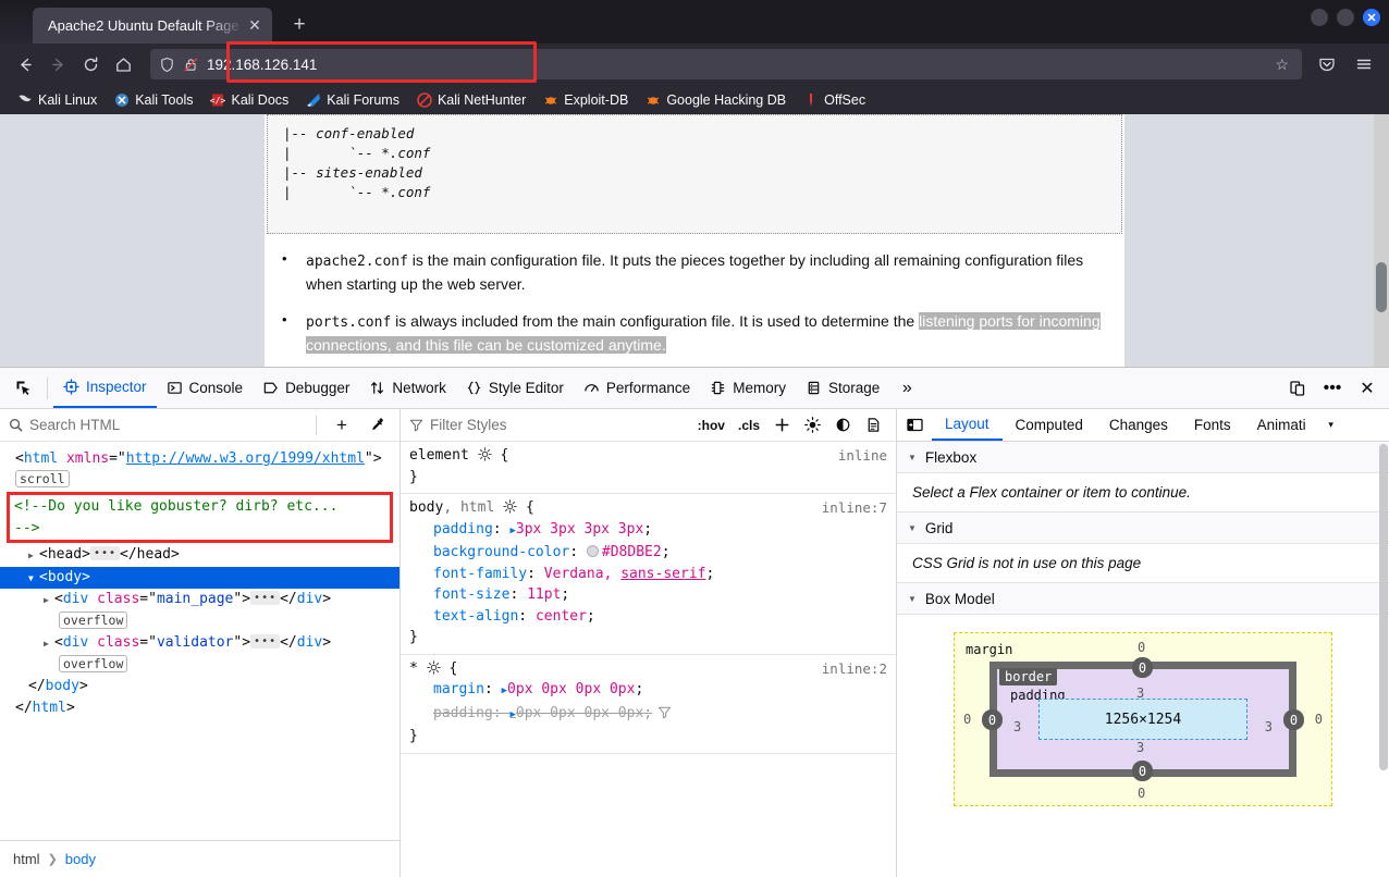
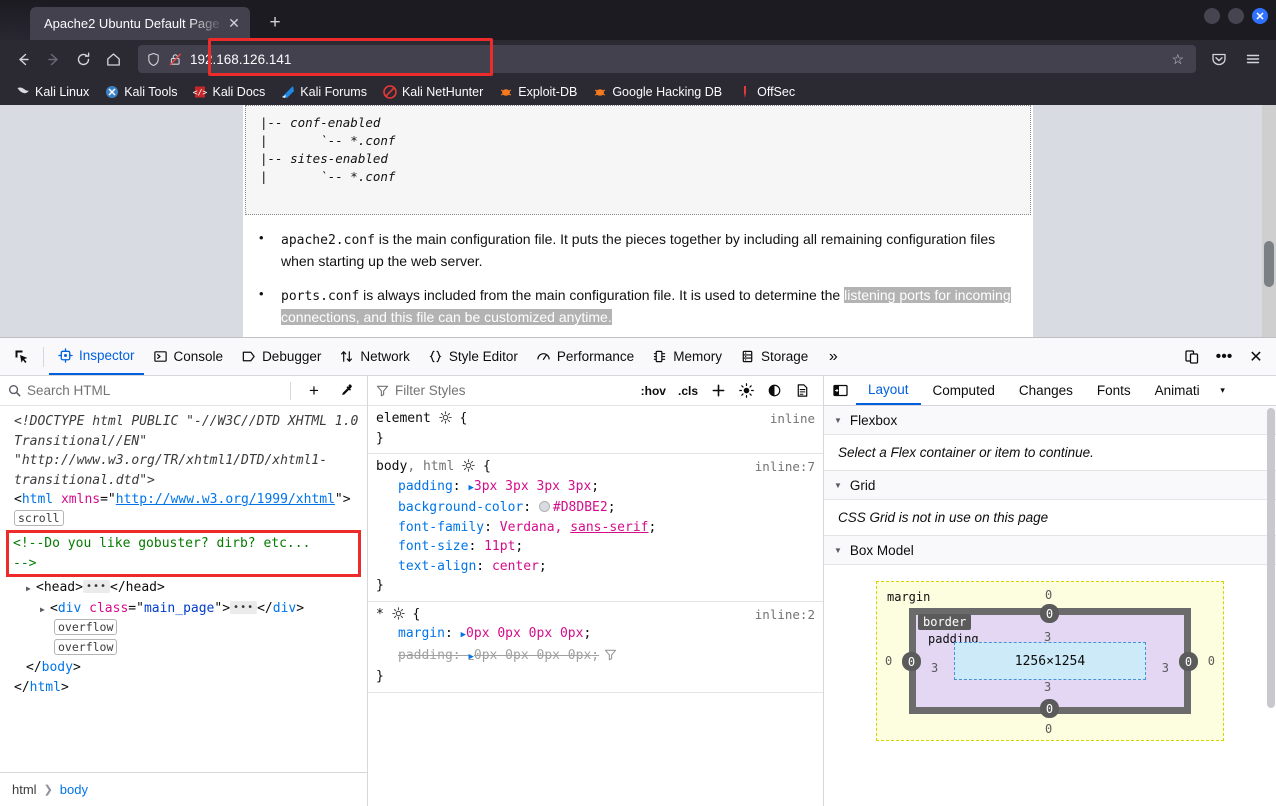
  Apache2 Ubuntu Default Page
  ✕
  +
  ✕
  192.168.126.141
  ☆
  Kali Linux
  Kali Tools
  </>
  Kali Docs
  Kali Forums
  Kali NetHunter
  Exploit-DB
  Google Hacking DB
  OffSec
  |-- conf-enabled
  | `-- *.conf
  |-- sites-enabled
  | `-- *.conf
  apache2.conf is the main configuration file. It puts the pieces together by including all remaining configuration files when starting up the web server.
  ports.conf is always included from the main configuration file. It is used to determine the listening ports for incoming connections, and this file can be customized anytime.
  Inspector
  Console
  Debugger
  Network
  Style Editor
  Performance
  Memory
  Storage
  »
  •••
  ✕
  Search HTML
  +
+ <!DOCTYPE html PUBLIC "-//W3C//DTD XHTML 1.0 Transitional//EN" "http://www.w3.org/TR/xhtml1/DTD/xhtml1-transitional.dtd">
  <html xmlns="http://www.w3.org/1999/xhtml"> scroll
  <!--Do you like gobuster? dirb? etc...
  -->
  ▶ <head> ••• </head>
- ▼ <body>
  ▶ <div class="main_page"> ••• </div>
  overflow
- ▶ <div class="validator"> ••• </div>
  overflow
  </body>
  </html>
  html
  ❯
  body
  Filter Styles
  :hov
  .cls
  inline
  element {
  }
  inline:7
  body, html {
  padding: ▶3px 3px 3px 3px;
  background-color: #D8DBE2;
  font-family: Verdana, sans-serif;
  font-size: 11pt;
  text-align: center;
  }
  inline:2
  * {
  margin: ▶0px 0px 0px 0px;
  padding: ▶0px 0px 0px 0px;
  }
  Layout
  Computed
  Changes
  Fonts
  Animati
  ▾
  ▼
  Flexbox
  Select a Flex container or item to continue.
  ▼
  Grid
  CSS Grid is not in use on this page
  ▼
  Box Model
  margin
  0
  0
  0
  0
  border
  padding
  3
  3
  3
  3
  1256×1254
  0
  0
  0
  0
